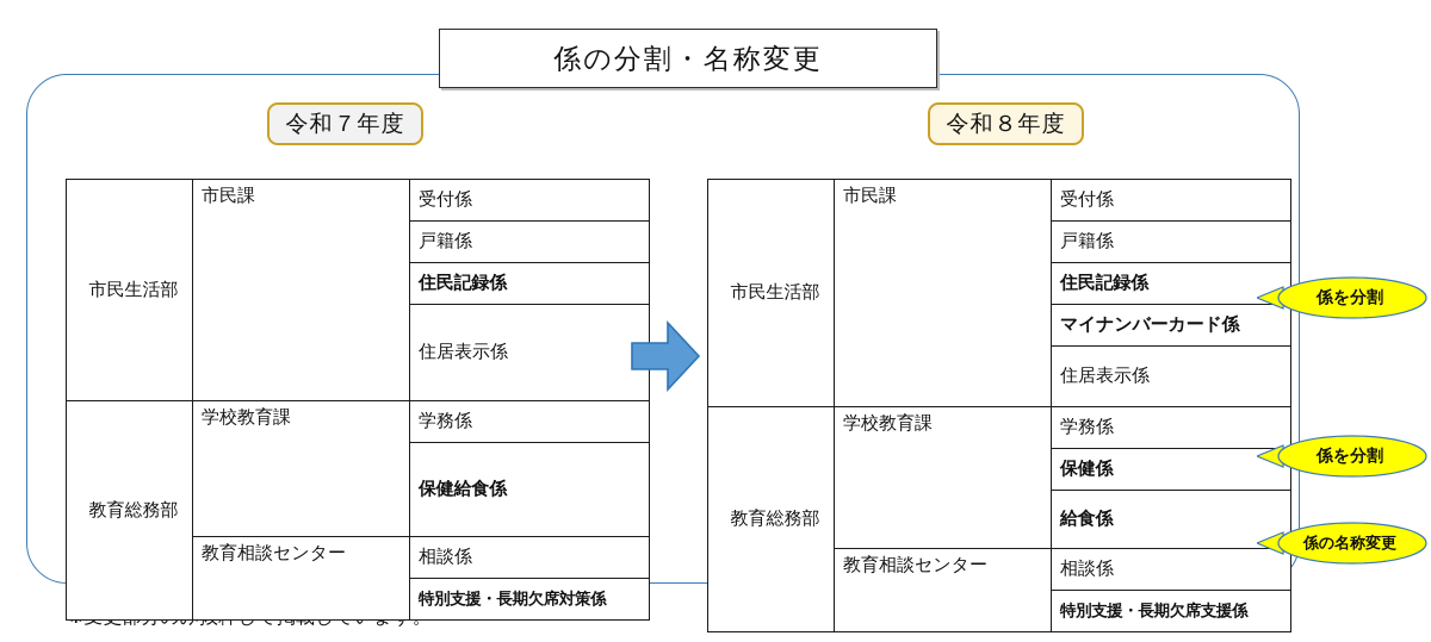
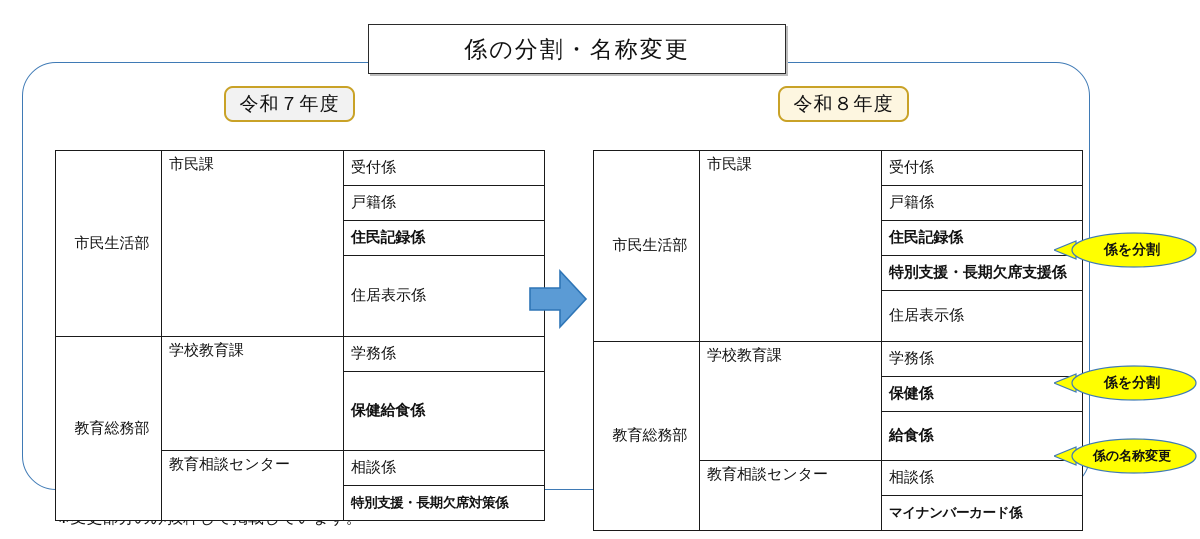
  係の分割・名称変更
  令和７年度
  令和８年度
  市民生活部	市民課	受付係
  戸籍係
  住民記録係
  住居表示係
  教育総務部	学校教育課	学務係
  保健給食係
  教育相談センター	相談係
  特別支援・長期欠席対策係
  市民生活部	市民課	受付係
  戸籍係
  住民記録係
- マイナンバーカード係
+ 特別支援・長期欠席支援係
  住居表示係
  教育総務部	学校教育課	学務係
  保健係
  給食係
  教育相談センター	相談係
- 特別支援・長期欠席支援係
+ マイナンバーカード係
  係を分割
  係を分割
  係の名称変更
